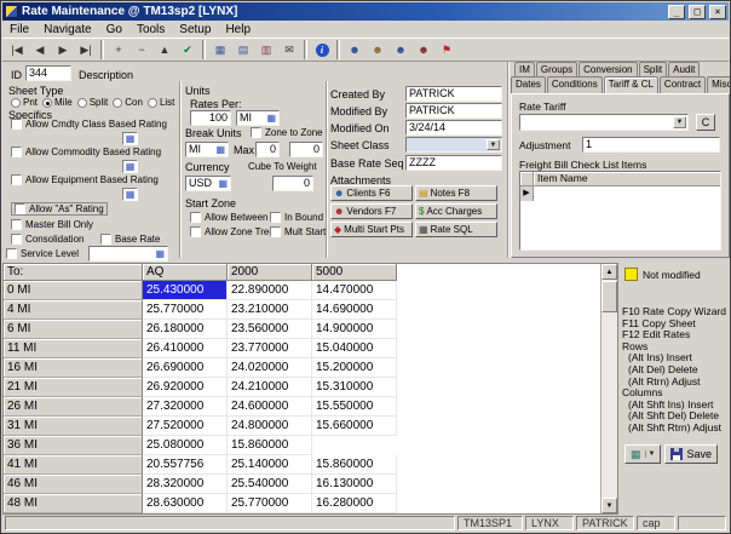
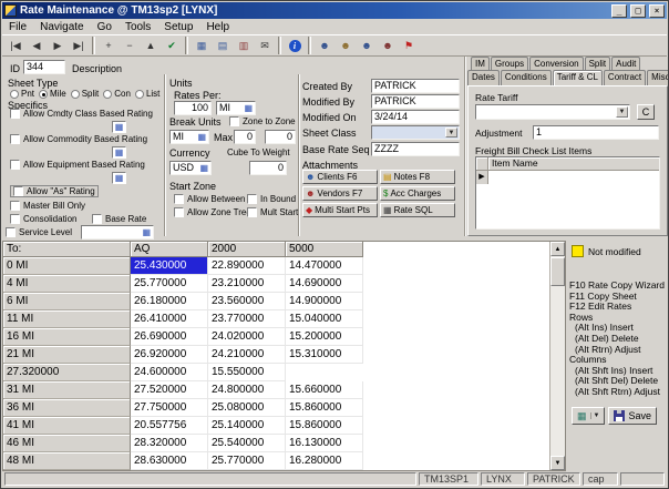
  Rate Maintenance @ TM13sp2 [LYNX]
  _
  □
  ×
  File
  Navigate
  Go
  Tools
  Setup
  Help
  |◀
  ◀
  ▶
  ▶|
  +
  −
  ▲
  ✔
  ▦
  ▤
  ▥
  ✉
  i
  ☻
  ☻
  ☻
  ☻
  ⚑
  ID
  344
  Description
  Sheet Type
  Pnt
  Mile
  Split
  Con
  List
  Specifics
  Allow Cmdty Class Based Rating
  ▦
  Allow Commodity Based Rating
  ▦
  Allow Equipment Based Rating
  ▦
  Allow "As" Rating
  Master Bill Only
  Consolidation
  Base Rate
  Service Level
  ▦
  Units
  Rates Per:
  100
  ▦
  MI
  Break Units
  Zone to Zone
  ▦
  MI
  Max
  0
  0
  Currency
  Cube To Weight
  ▦
  USD
  0
  Start Zone
  Allow Between
  In Bound
  Allow Zone Tre
  Mult Start
  Created By
  PATRICK
  Modified By
  PATRICK
  Modified On
  3/24/14
  Sheet Class
  Base Rate Seq
  ZZZZ
  Attachments
  ☻
  Clients F6
  ▤
  Notes F8
  ☻
  Vendors F7
  $
  Acc Charges
  ◆
  Multi Start Pts
  ▦
  Rate SQL
  IM
  Groups
  Conversion
  Split
  Audit
  Dates
  Conditions
  Tariff & CL
  Contract
  Misc
  Rate Tariff
  C
  Adjustment
  1
  Freight Bill Check List Items
  Item Name
  To:
  AQ
  2000
  5000
  0 MI
  25.430000
  22.890000
  14.470000
  4 MI
  25.770000
  23.210000
  14.690000
  6 MI
  26.180000
  23.560000
  14.900000
  11 MI
  26.410000
  23.770000
  15.040000
  16 MI
  26.690000
  24.020000
  15.200000
  21 MI
  26.920000
  24.210000
  15.310000
- 26 MI
  27.320000
  24.600000
  15.550000
  31 MI
  27.520000
  24.800000
  15.660000
  36 MI
+ 27.750000
  25.080000
  15.860000
  41 MI
  20.557756
  25.140000
  15.860000
  46 MI
  28.320000
  25.540000
  16.130000
  48 MI
  28.630000
  25.770000
  16.280000
  Not modified
  F10 Rate Copy Wizard
  F11 Copy Sheet
  F12 Edit Rates
  Rows
  (Alt Ins) Insert
  (Alt Del) Delete
  (Alt Rtrn) Adjust
  Columns
  (Alt Shft Ins) Insert
  (Alt Shft Del) Delete
  (Alt Shft Rtrn) Adjust
  ▦
  Save
  TM13SP1
  LYNX
  PATRICK
  cap
